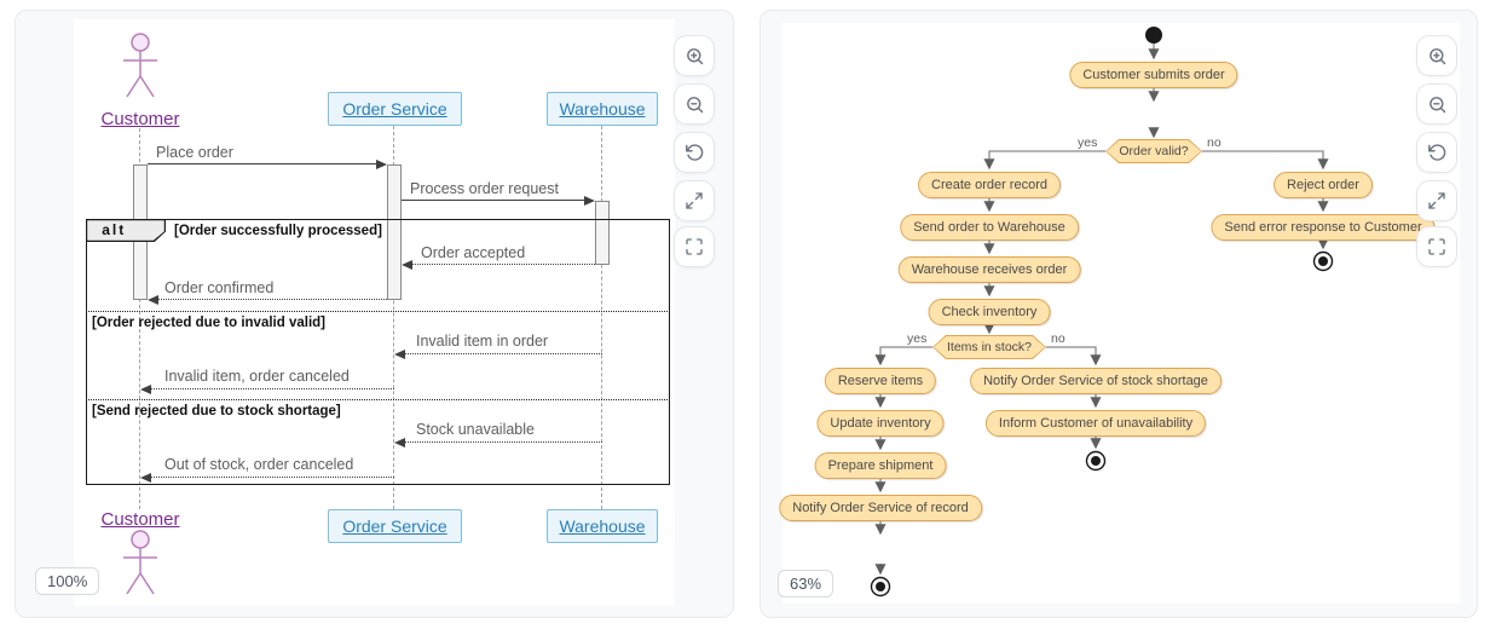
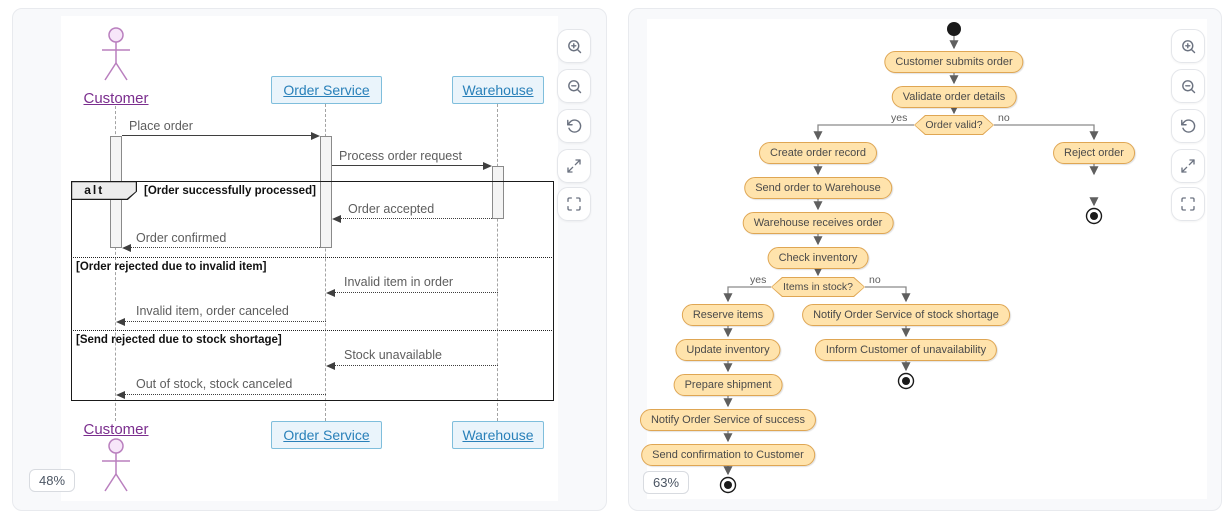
  Customer
  Order Service
  Warehouse
  alt
  [Order successfully processed]
- [Order rejected due to invalid valid]
+ [Order rejected due to invalid item]
  [Send rejected due to stock shortage]
  Place order
  Process order request
  Order accepted
  Order confirmed
  Invalid item in order
  Invalid item, order canceled
  Stock unavailable
- Out of stock, order canceled
+ Out of stock, stock canceled
  Customer
  Order Service
  Warehouse
- 100%
+ 48%
  Customer submits order
+ Validate order details
  Order valid?
  yes
  no
  Create order record
  Send order to Warehouse
  Warehouse receives order
  Check inventory
  Items in stock?
  yes
  no
  Reserve items
  Update inventory
  Prepare shipment
- Notify Order Service of record
+ Notify Order Service of success
+ Send confirmation to Customer
  Notify Order Service of stock shortage
  Inform Customer of unavailability
  Reject order
- Send error response to Customer
  63%
